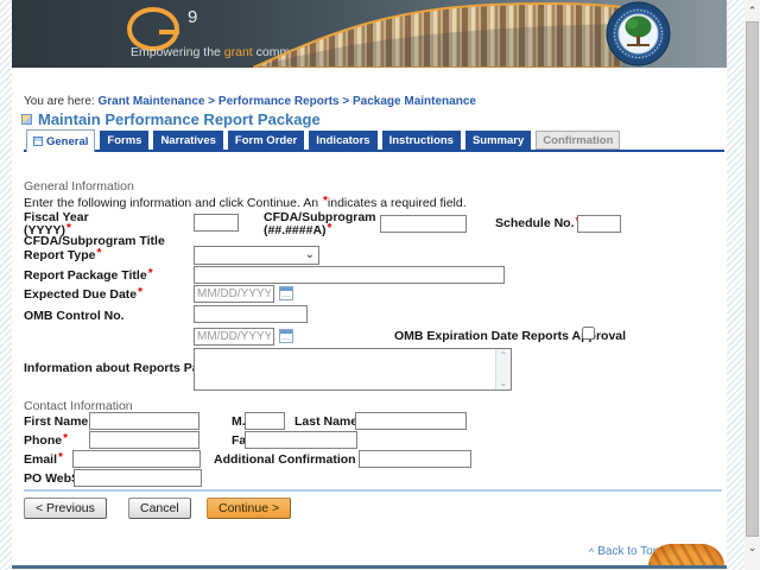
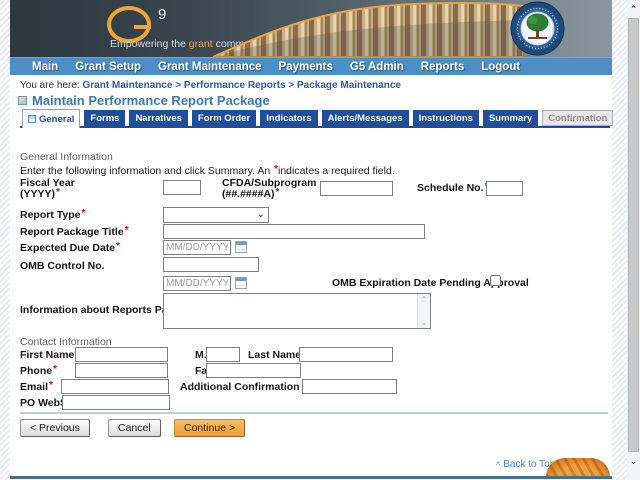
  9
  Empowering the grant comm
+ Main
+ Grant Setup
+ Grant Maintenance
+ Payments
+ G5 Admin
+ Reports
+ Logout
  You are here: Grant Maintenance > Performance Reports > Package Maintenance
  Maintain Performance Report Package
  General
  Forms
  Narratives
  Form Order
  Indicators
+ Alerts/Messages
  Instructions
  Summary
  Confirmation
  General Information
- Enter the following information and click Continue. An *indicates a required field.
+ Enter the following information and click Summary. An *indicates a required field.
  Fiscal Year
  (YYYY)*
  CFDA/Subprogram
  (##.####A)*
  Schedule No.
- CFDA/Subprogram Title
  Report Type*
  ⌄
  Report Package Title*
  Expected Due Date*
  MM/DD/YYYY
  OMB Control No.
  MM/DD/YYYY
- OMB Expiration Date Reports Approval
+ OMB Expiration Date Pending Approval
  Information about Reports P
  ⌃
  ⌄
  Contact Information
  First Name
  Last Nam
  Phone*
  Email*
  Additional Confirmation
  < Previous
  Cancel
  Continue >
  ^
  Back to To
  ⌃
  ⌄
